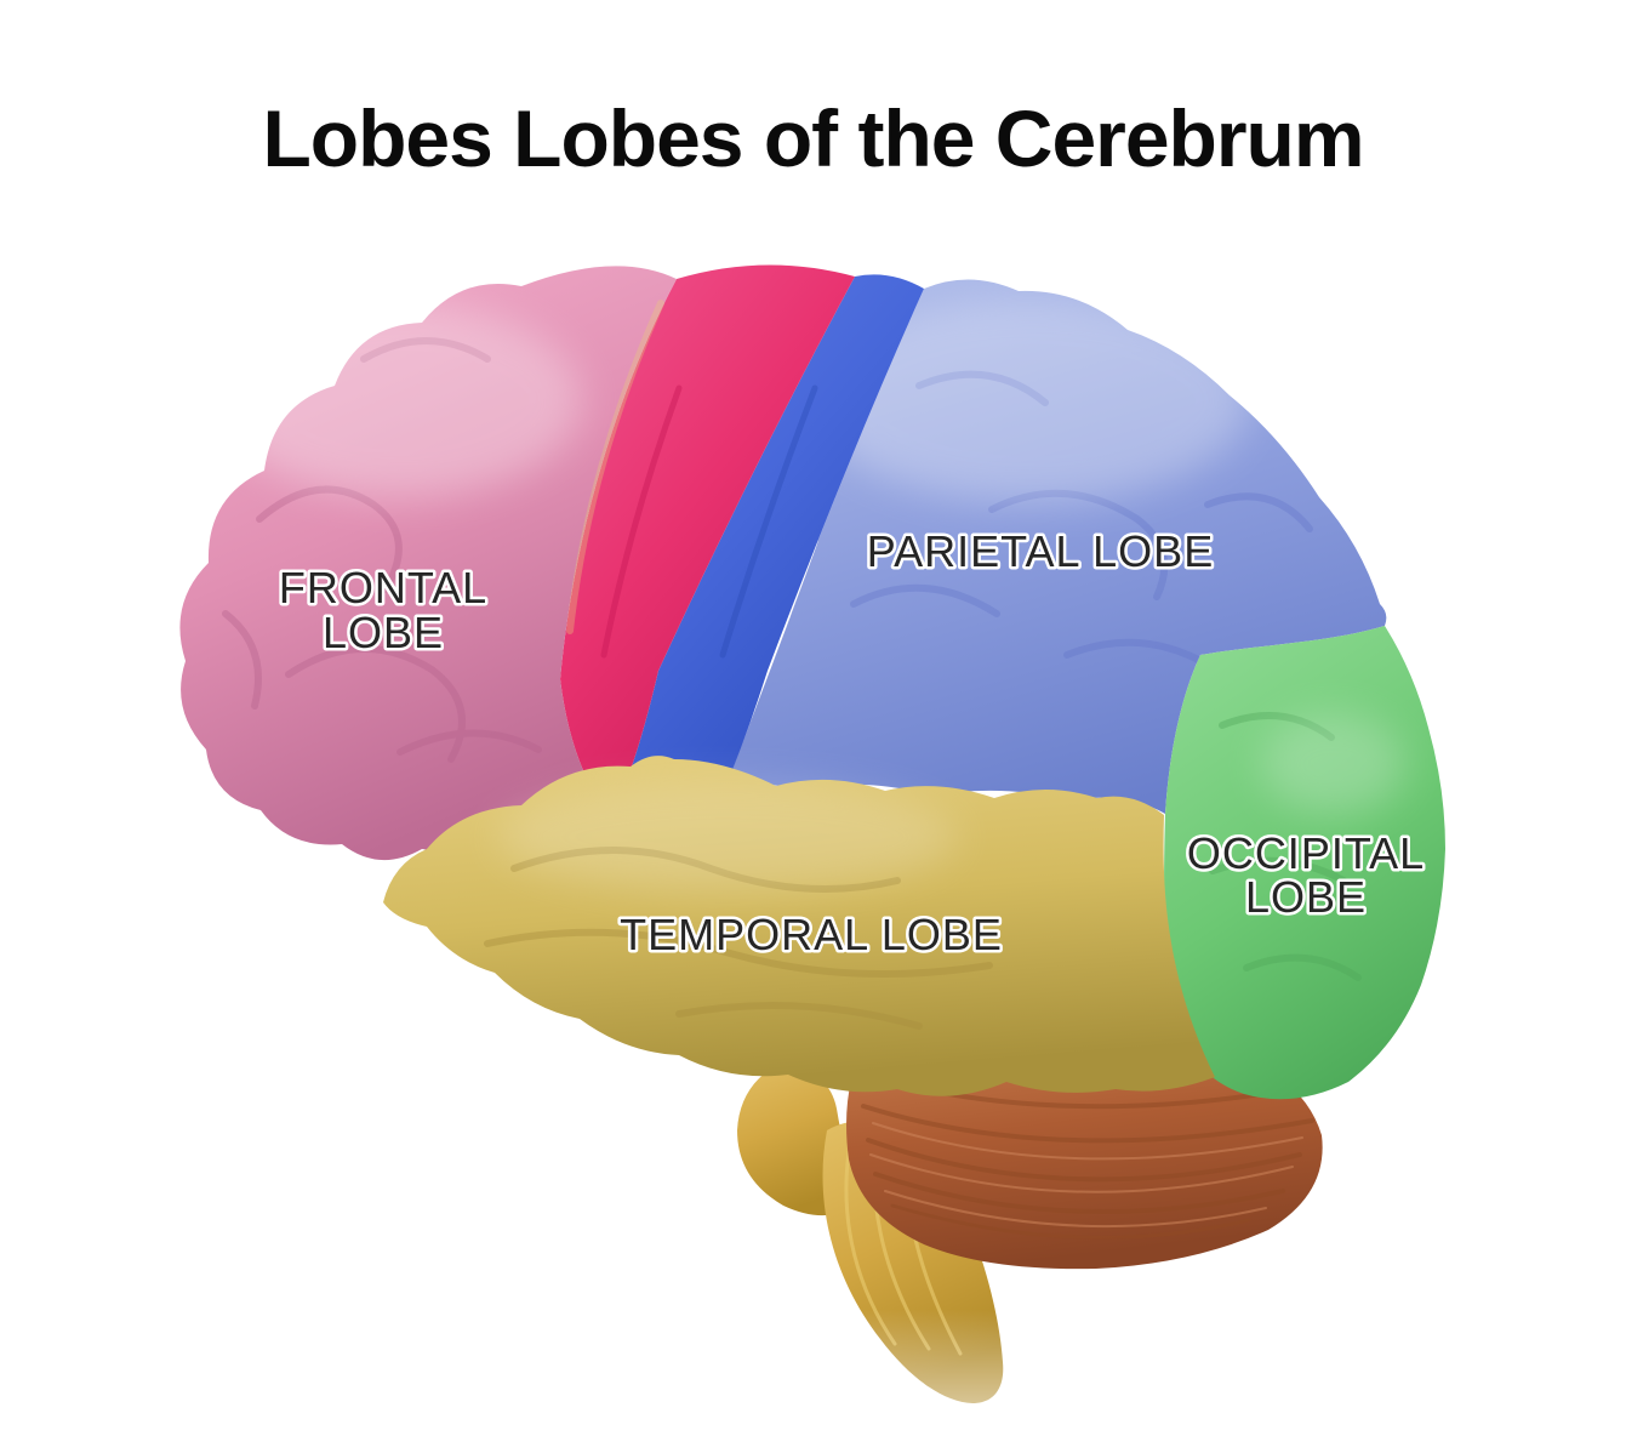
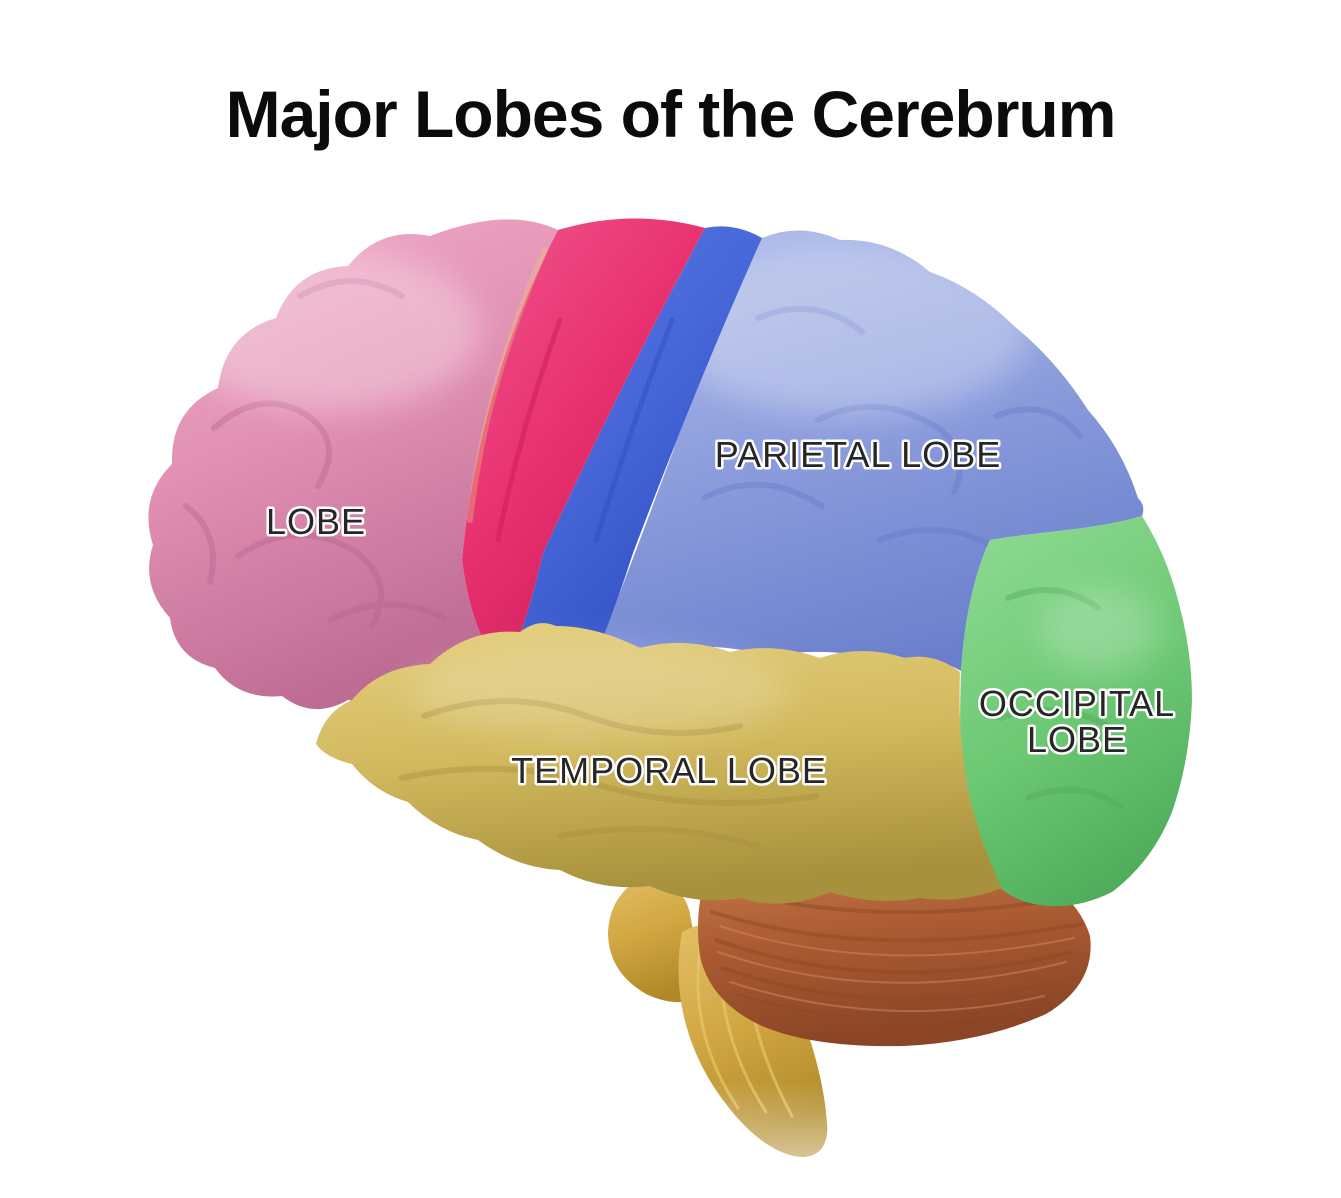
- Lobes Lobes of the Cerebrum
+ Major Lobes of the Cerebrum
- FRONTAL
  LOBE
  PARIETAL LOBE
  TEMPORAL LOBE
  OCCIPITAL
  LOBE
